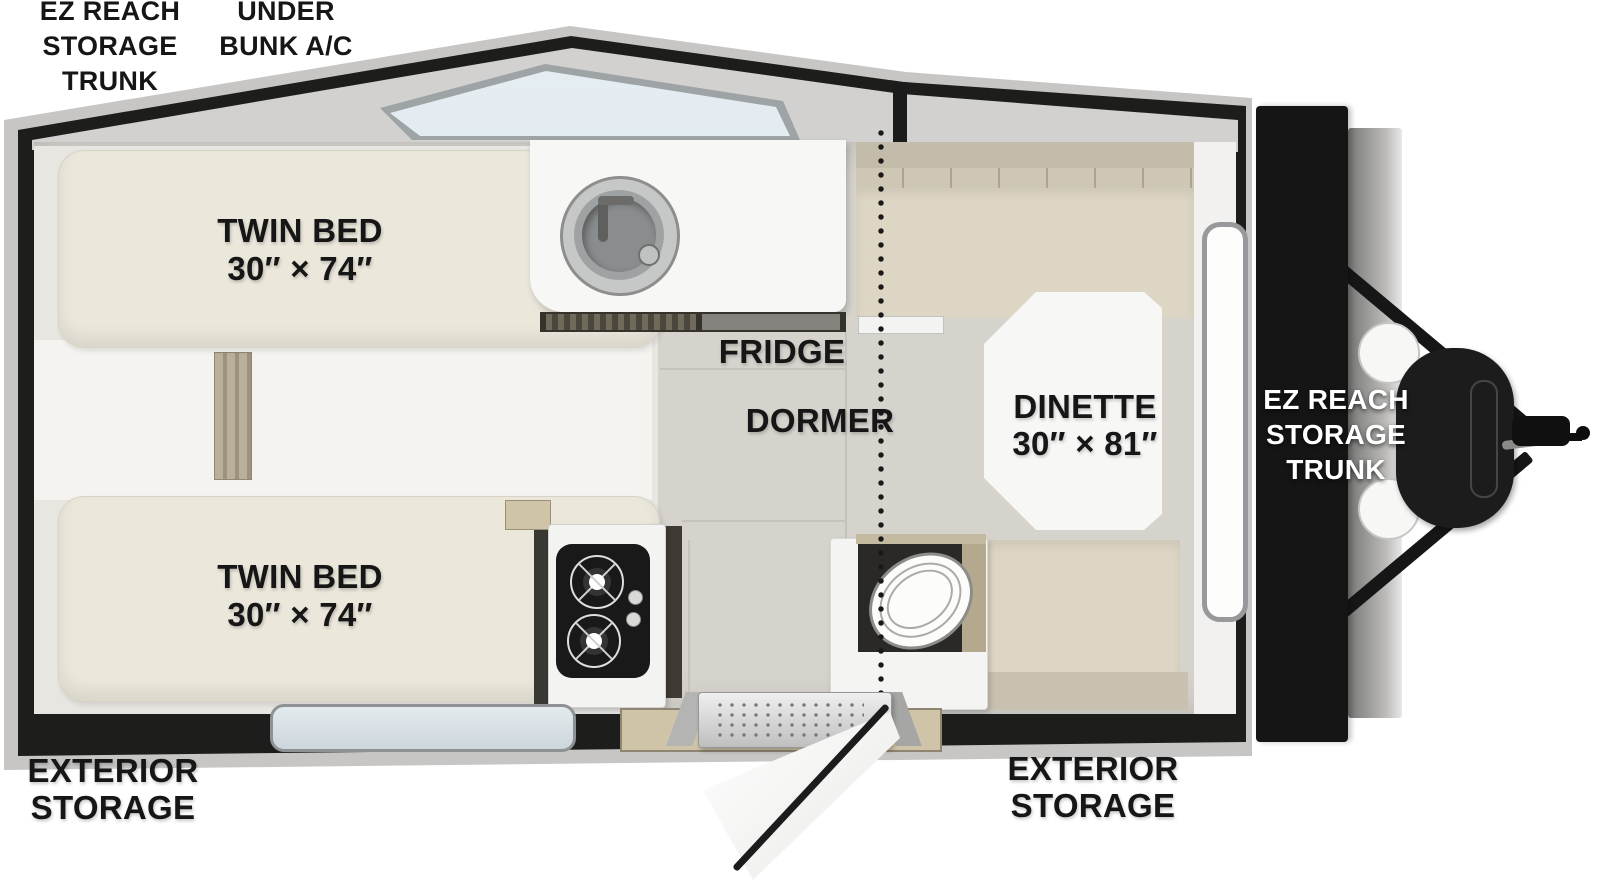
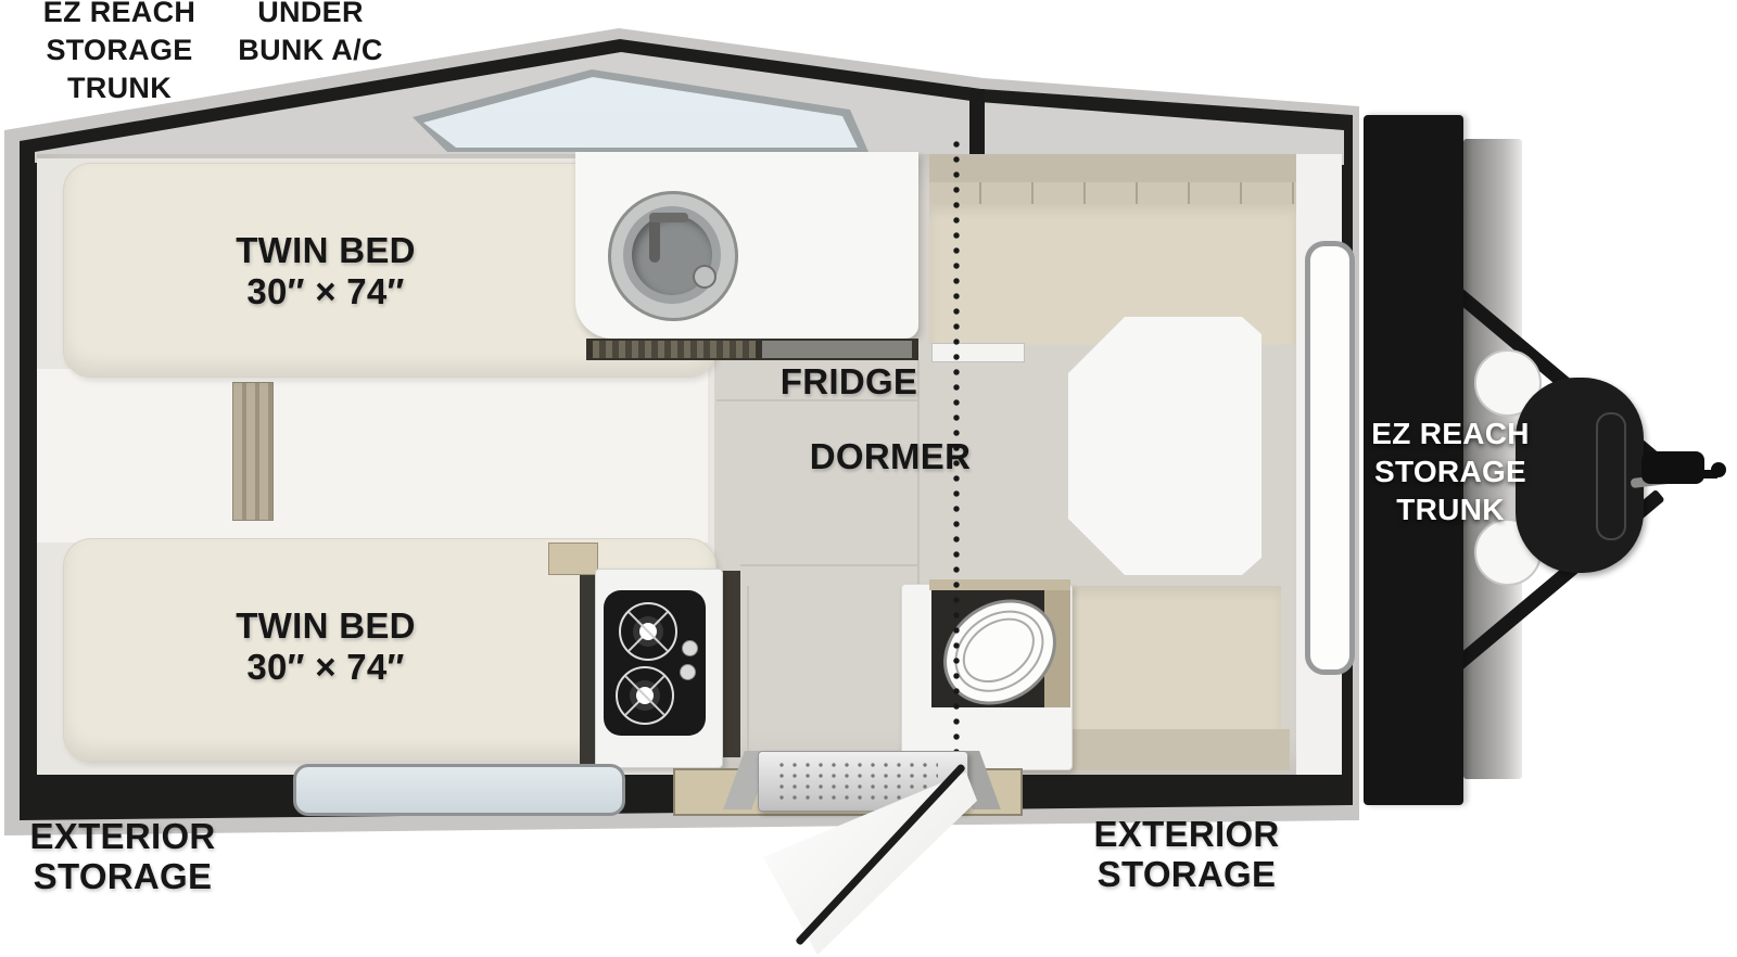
  EZ REACH
  STORAGE
  TRUNK
  UNDER
  BUNK A/C
  TWIN BED
  30″ × 74″
  TWIN BED
  30″ × 74″
  FRIDGE
  DORMER
- DINETTE
- 30″ × 81″
  EZ REACH
  STORAGE
  TRUNK
  EXTERIOR
  STORAGE
  EXTERIOR
  STORAGE
